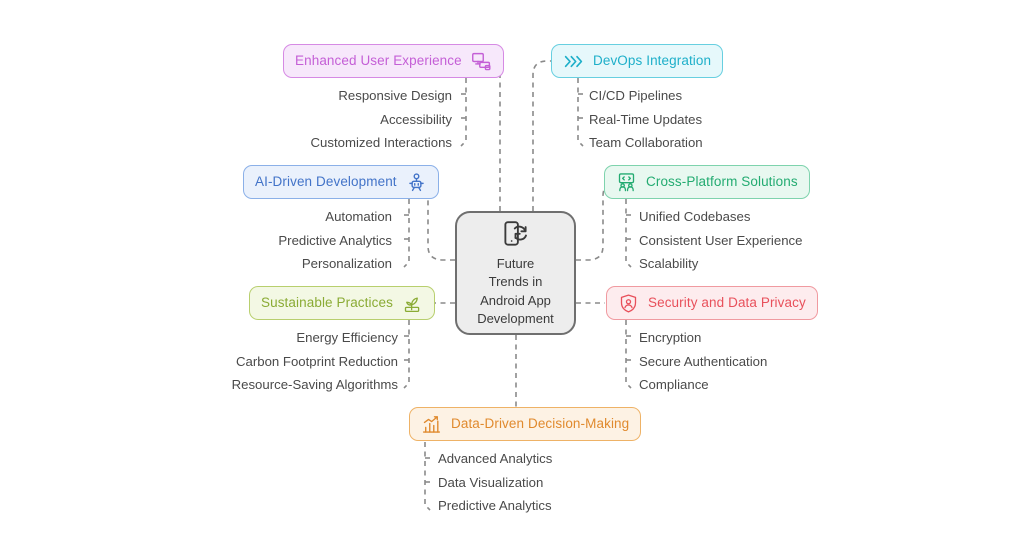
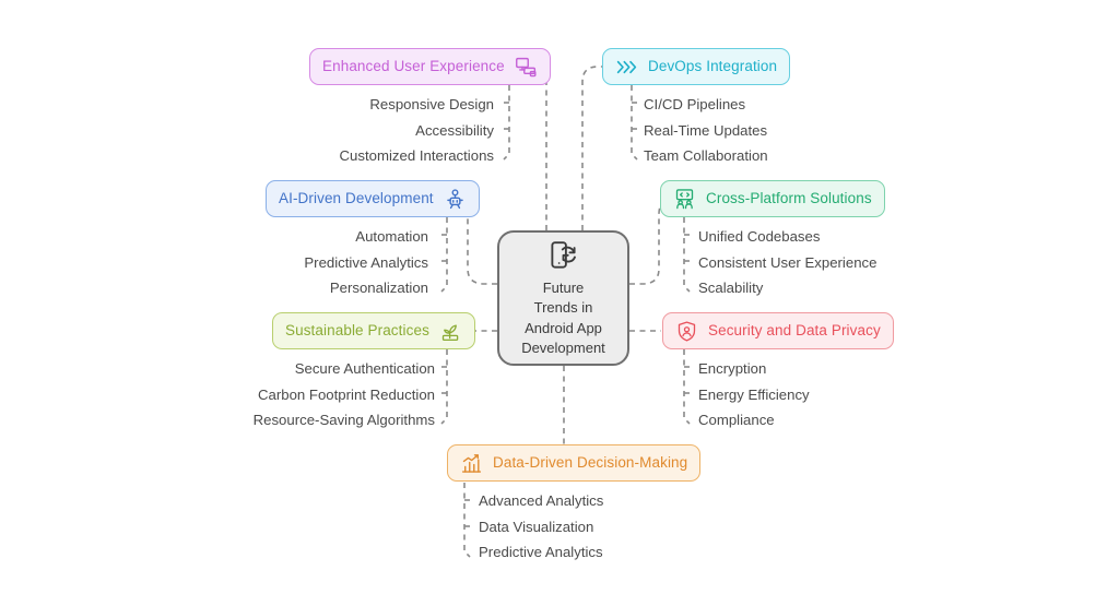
  Future
  Trends in
  Android App
  Development
  Enhanced User Experience
  Responsive Design
  Accessibility
  Customized Interactions
  DevOps Integration
  CI/CD Pipelines
  Real-Time Updates
  Team Collaboration
  AI-Driven Development
  Automation
  Predictive Analytics
  Personalization
  Cross-Platform Solutions
  Unified Codebases
  Consistent User Experience
  Scalability
  Sustainable Practices
- Energy Efficiency
+ Secure Authentication
  Carbon Footprint Reduction
  Resource-Saving Algorithms
  Security and Data Privacy
  Encryption
- Secure Authentication
+ Energy Efficiency
  Compliance
  Data-Driven Decision-Making
  Advanced Analytics
  Data Visualization
  Predictive Analytics
